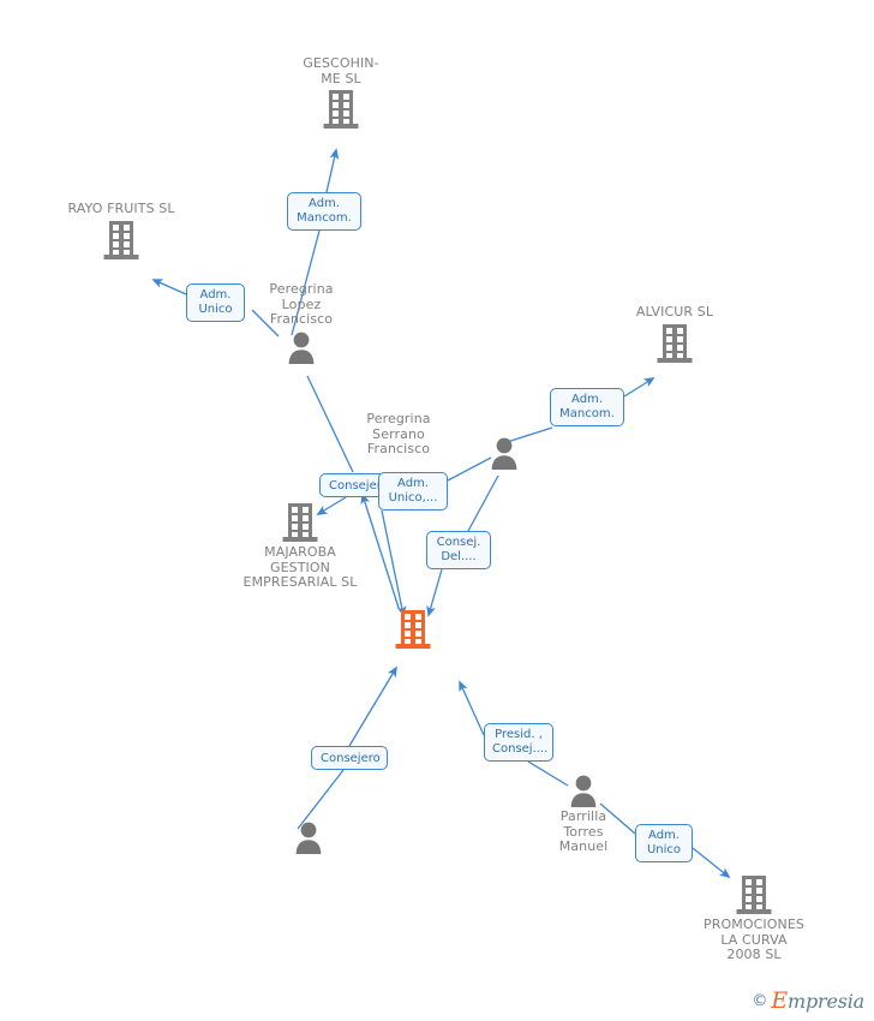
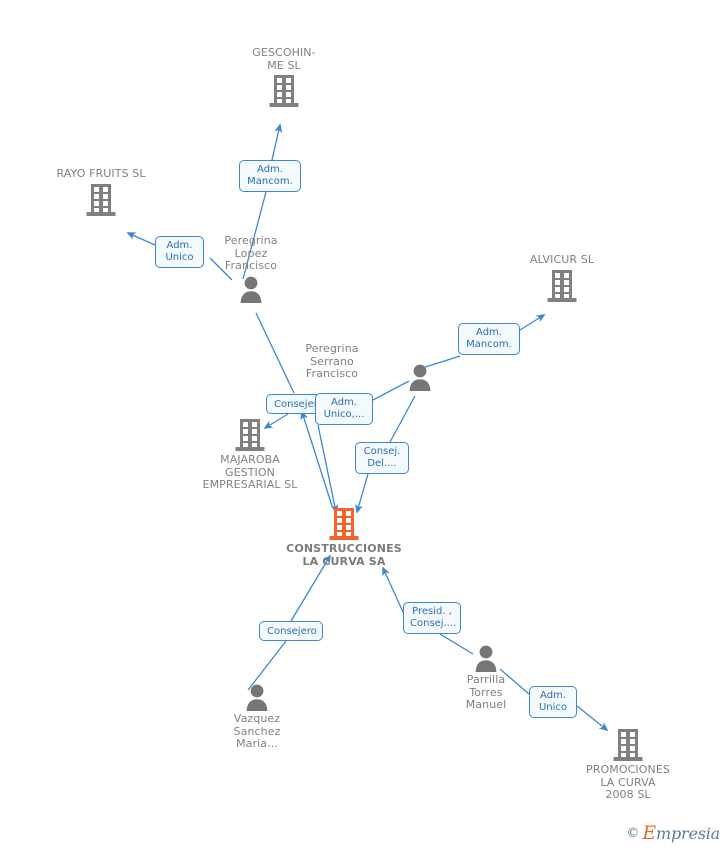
  GESCOHIN-
  ME SL
  RAYO FRUITS SL
  ALVICUR SL
  Peregrina
  Lopez
  Francisco
  Peregrina
  Serrano
  Francisco
  MAJAROBA
  GESTION
  EMPRESARIAL SL
+ CONSTRUCCIONES
+ LA CURVA SA
+ Vazquez
+ Sanchez
+ Maria...
  Parrilla
  Torres
  Manuel
  PROMOCIONES
  LA CURVA
  2008 SL
  Adm.
  Mancom.
  Adm.
  Unico
  Conseje
  Adm.
  Unico,...
  Adm.
  Mancom.
  Consej.
  Del....
  Consejero
  Presid. ,
  Consej....
  Adm.
  Unico
  ©
  Empresia
